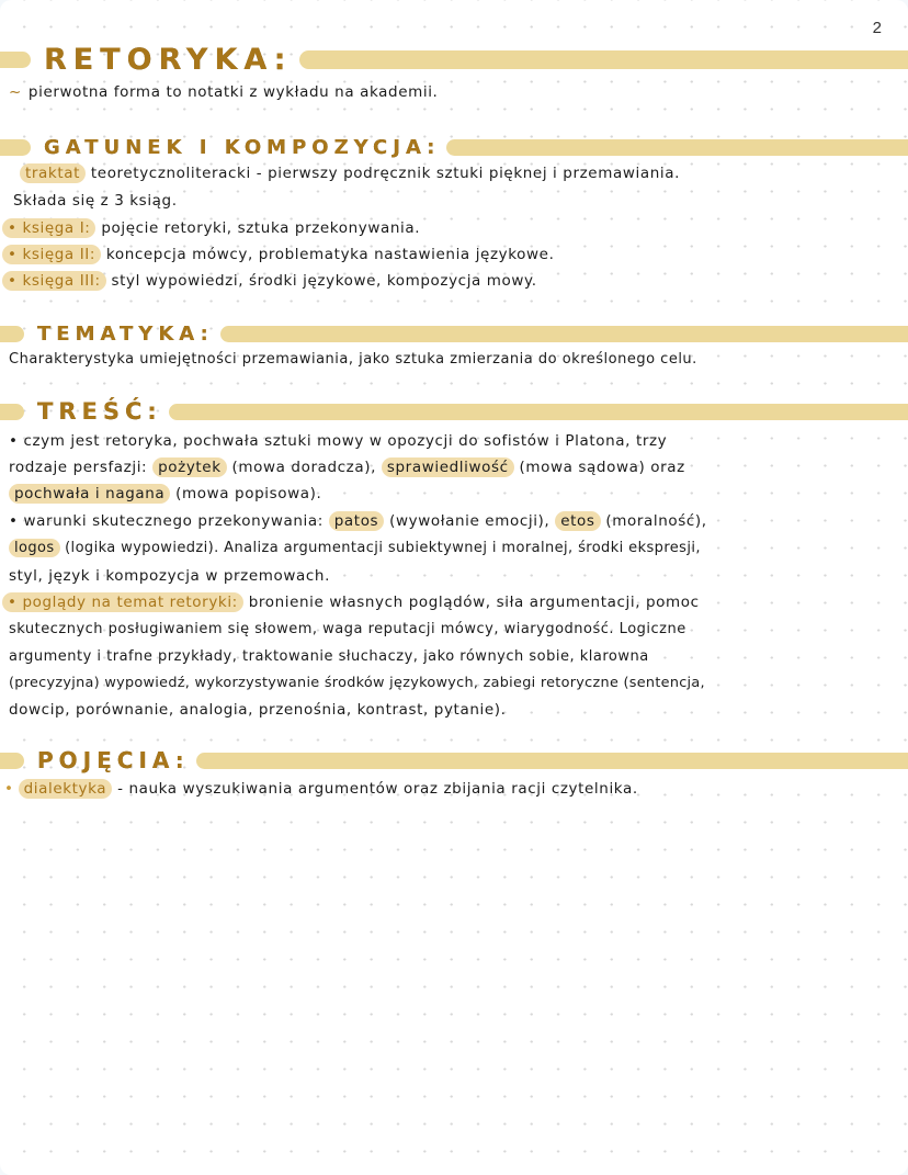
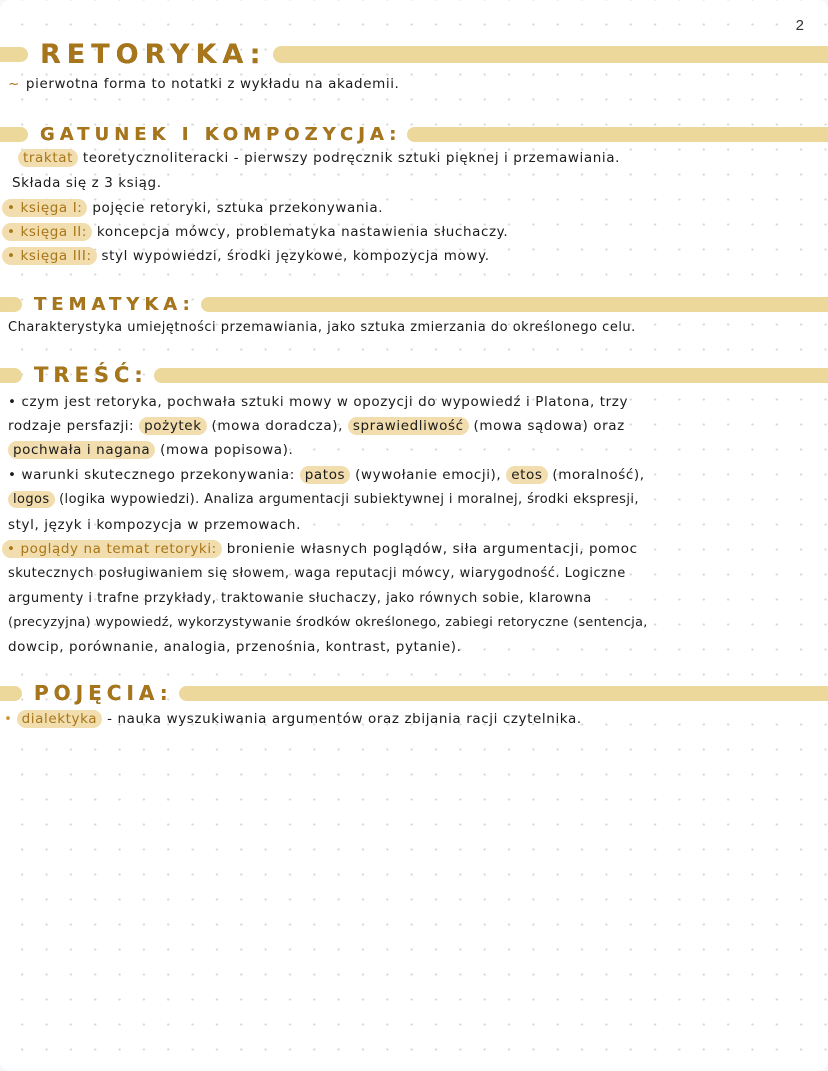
  2
  RETORYKA:
  ~ pierwotna forma to notatki z wykładu na akademii.
  GATUNEK I KOMPOZYCJA:
  traktat teoretycznoliteracki - pierwszy podręcznik sztuki pięknej i przemawiania.
  Składa się z 3 ksiąg.
  • księga I: pojęcie retoryki, sztuka przekonywania.
- • księga II: koncepcja mówcy, problematyka nastawienia językowe.
+ • księga II: koncepcja mówcy, problematyka nastawienia słuchaczy.
  • księga III: styl wypowiedzi, środki językowe, kompozycja mowy.
  TEMATYKA:
  Charakterystyka umiejętności przemawiania, jako sztuka zmierzania do określonego celu.
  TREŚĆ:
- • czym jest retoryka, pochwała sztuki mowy w opozycji do sofistów i Platona, trzy
+ • czym jest retoryka, pochwała sztuki mowy w opozycji do wypowiedź i Platona, trzy
  rodzaje persfazji: pożytek (mowa doradcza), sprawiedliwość (mowa sądowa) oraz
  pochwała i nagana (mowa popisowa).
  • warunki skutecznego przekonywania: patos (wywołanie emocji), etos (moralność),
  logos (logika wypowiedzi). Analiza argumentacji subiektywnej i moralnej, środki ekspresji,
  styl, język i kompozycja w przemowach.
  • poglądy na temat retoryki: bronienie własnych poglądów, siła argumentacji, pomoc
  skutecznych posługiwaniem się słowem, waga reputacji mówcy, wiarygodność. Logiczne
  argumenty i trafne przykłady, traktowanie słuchaczy, jako równych sobie, klarowna
- (precyzyjna) wypowiedź, wykorzystywanie środków językowych, zabiegi retoryczne (sentencja,
+ (precyzyjna) wypowiedź, wykorzystywanie środków określonego, zabiegi retoryczne (sentencja,
  dowcip, porównanie, analogia, przenośnia, kontrast, pytanie).
  POJĘCIA:
  • dialektyka - nauka wyszukiwania argumentów oraz zbijania racji czytelnika.
